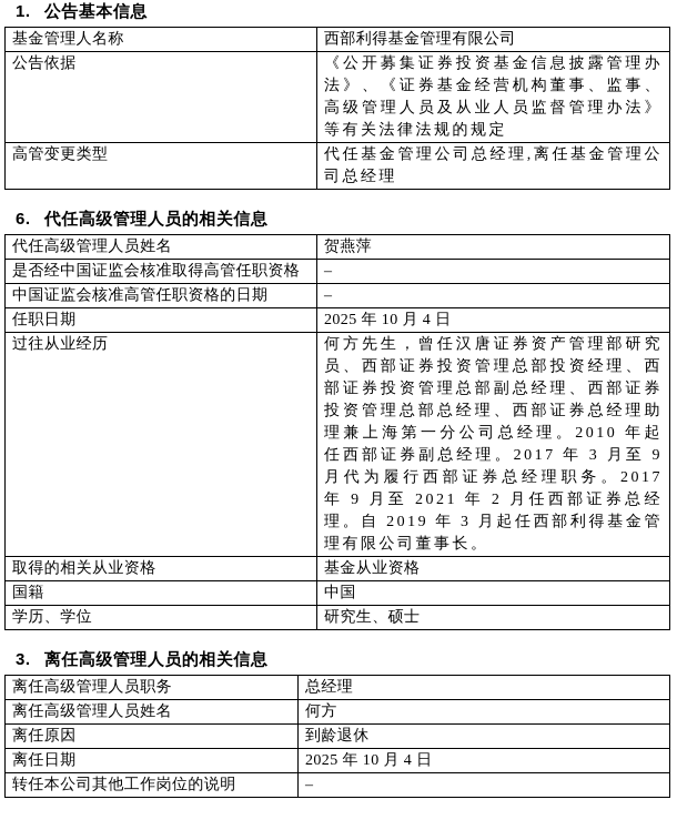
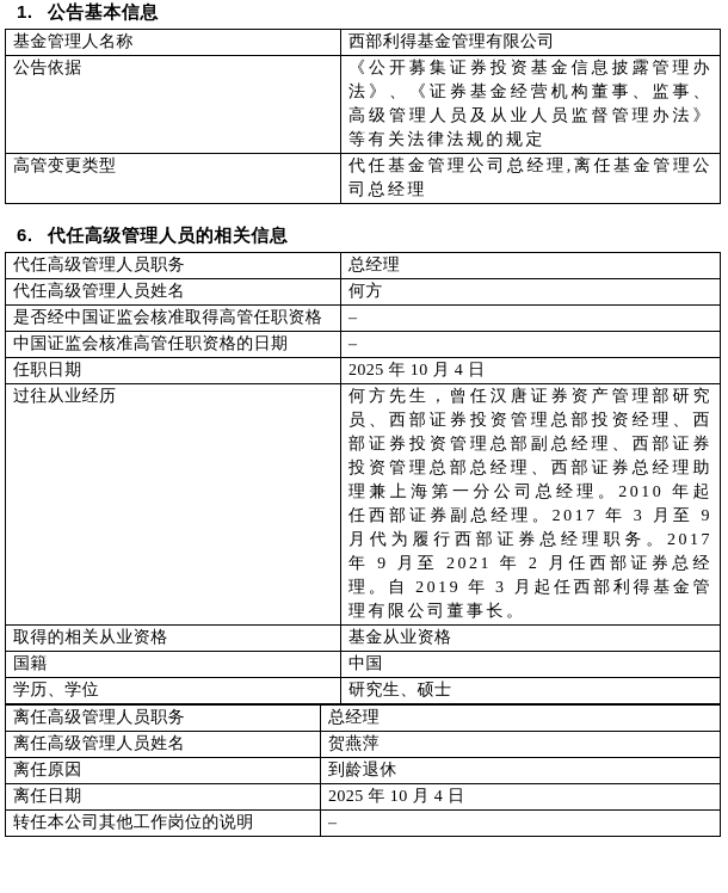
  1. 公告基本信息
  基金管理人名称	西部利得基金管理有限公司
  公告依据	《公开募集证券投资基金信息披露管理办法》、《证券基金经营机构董事、监事、高级管理人员及从业人员监督管理办法》等有关法律法规的规定
  高管变更类型	代任基金管理公司总经理,离任基金管理公司总经理
  6. 代任高级管理人员的相关信息
+ 代任高级管理人员职务	总经理
- 代任高级管理人员姓名	贺燕萍
+ 代任高级管理人员姓名	何方
  是否经中国证监会核准取得高管任职资格	–
  中国证监会核准高管任职资格的日期	–
  任职日期	2025 年 10 月 4 日
  过往从业经历	何方先生，曾任汉唐证券资产管理部研究员、西部证券投资管理总部投资经理、西部证券投资管理总部副总经理、西部证券投资管理总部总经理、西部证券总经理助理兼上海第一分公司总经理。2010 年起任西部证券副总经理。2017 年 3 月至 9 月代为履行西部证券总经理职务。2017 年 9 月至 2021 年 2 月任西部证券总经理。自 2019 年 3 月起任西部利得基金管理有限公司董事长。
  取得的相关从业资格	基金从业资格
  国籍	中国
  学历、学位	研究生、硕士
- 3. 离任高级管理人员的相关信息
  离任高级管理人员职务	总经理
- 离任高级管理人员姓名	何方
+ 离任高级管理人员姓名	贺燕萍
  离任原因	到龄退休
  离任日期	2025 年 10 月 4 日
  转任本公司其他工作岗位的说明	–
